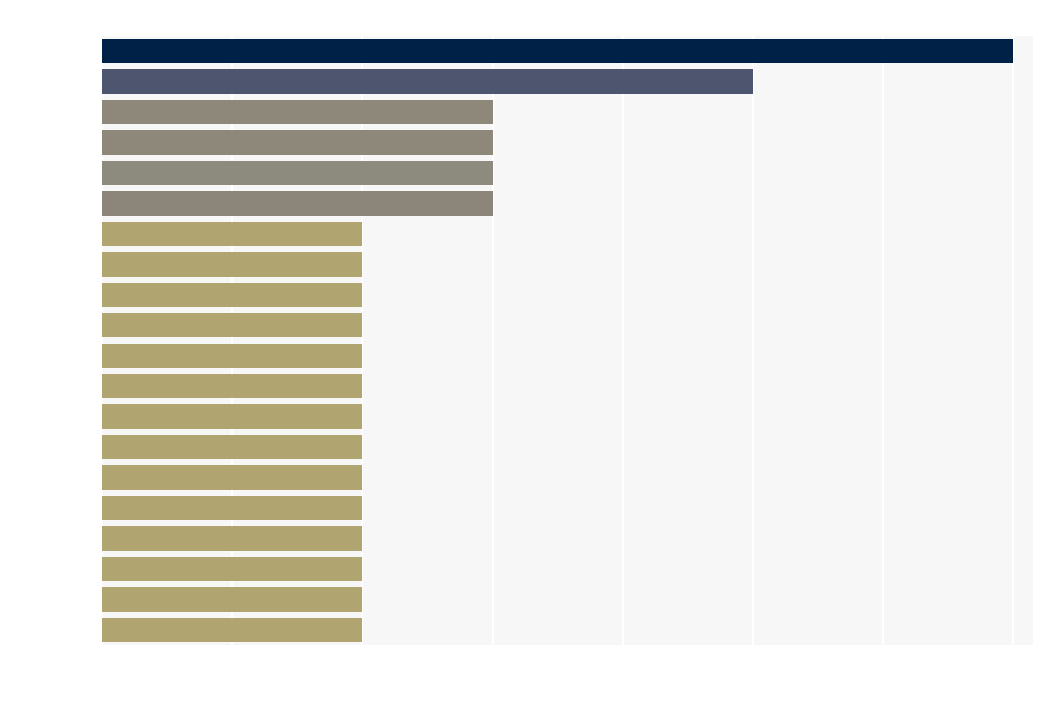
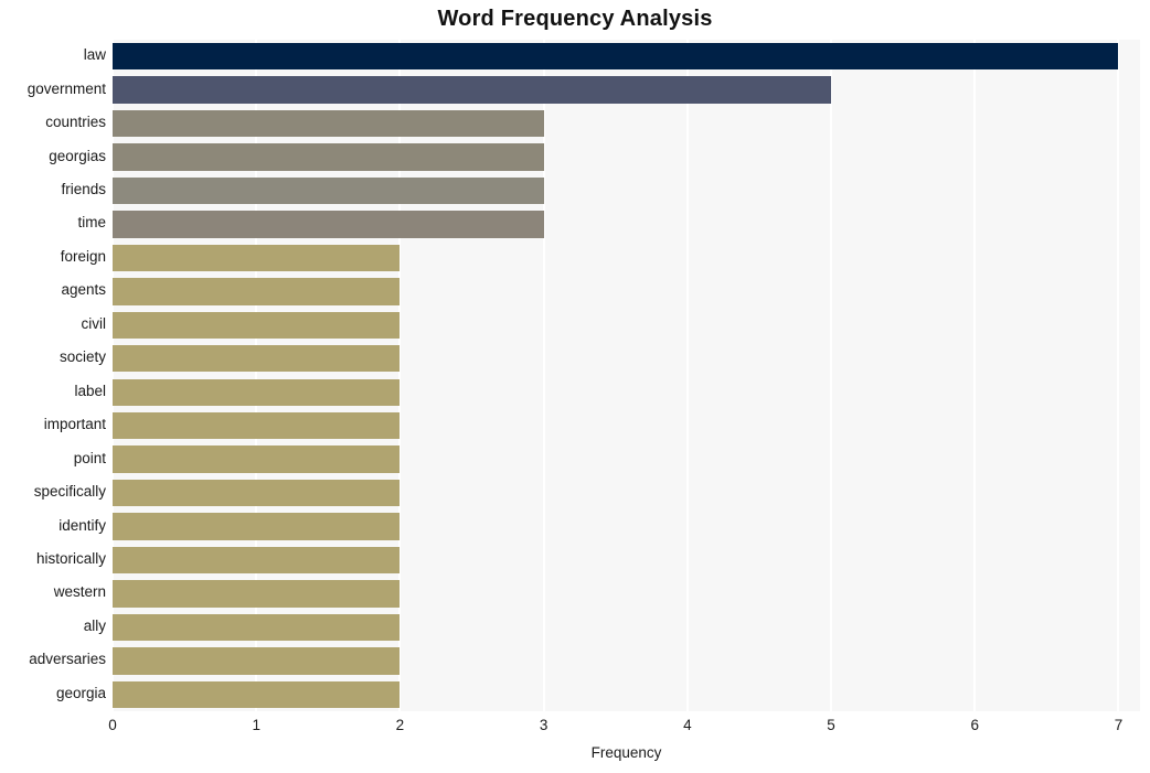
+ Word Frequency Analysis
+ law
+ government
+ countries
+ georgias
+ friends
+ time
+ foreign
+ agents
+ civil
+ society
+ label
+ important
+ point
+ specifically
+ identify
+ historically
+ western
+ ally
+ adversaries
+ georgia
+ 0
+ 1
+ 2
+ 3
+ 4
+ 5
+ 6
+ 7
+ Frequency
